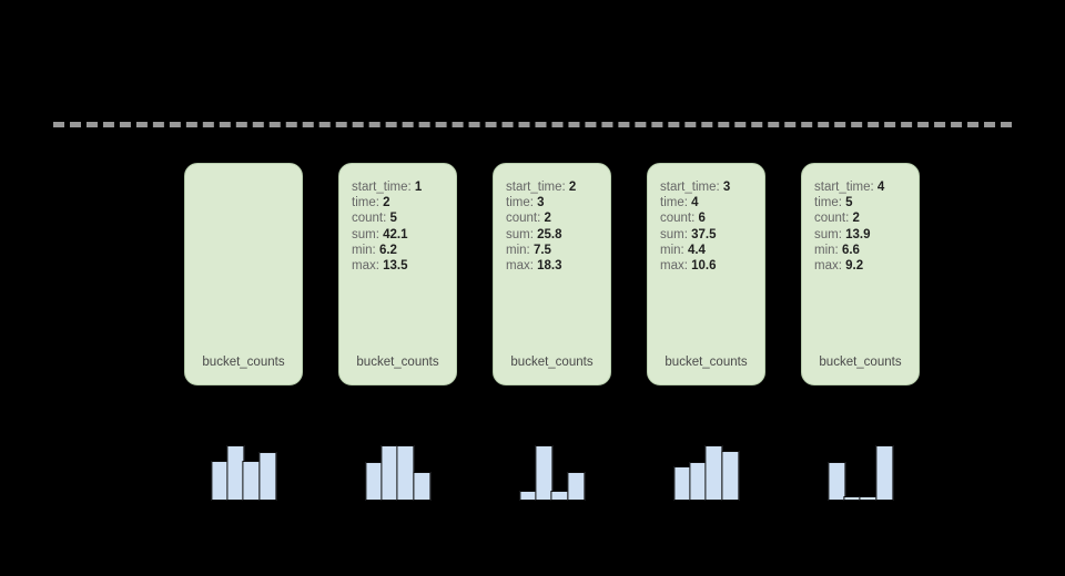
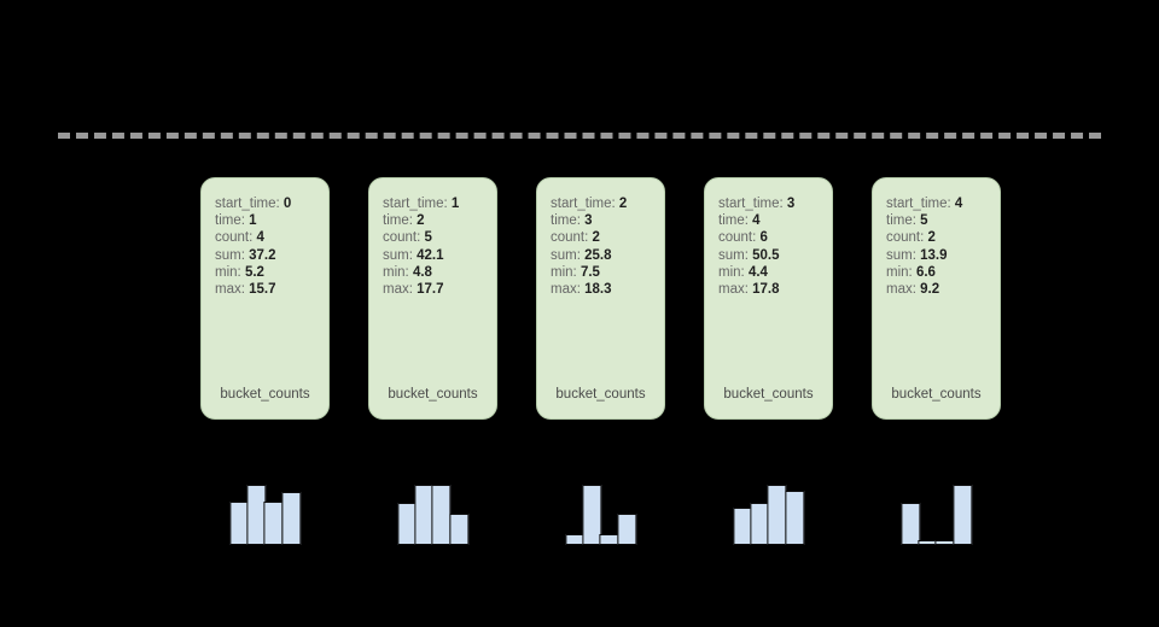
+ start_time: 0
+ time: 1
+ count: 4
+ sum: 37.2
+ min: 5.2
+ max: 15.7
  bucket_counts
  start_time: 1
  time: 2
  count: 5
  sum: 42.1
- min: 6.2
+ min: 4.8
- max: 13.5
+ max: 17.7
  bucket_counts
  start_time: 2
  time: 3
  count: 2
  sum: 25.8
  min: 7.5
  max: 18.3
  bucket_counts
  start_time: 3
  time: 4
  count: 6
- sum: 37.5
+ sum: 50.5
  min: 4.4
- max: 10.6
+ max: 17.8
  bucket_counts
  start_time: 4
  time: 5
  count: 2
  sum: 13.9
  min: 6.6
  max: 9.2
  bucket_counts
